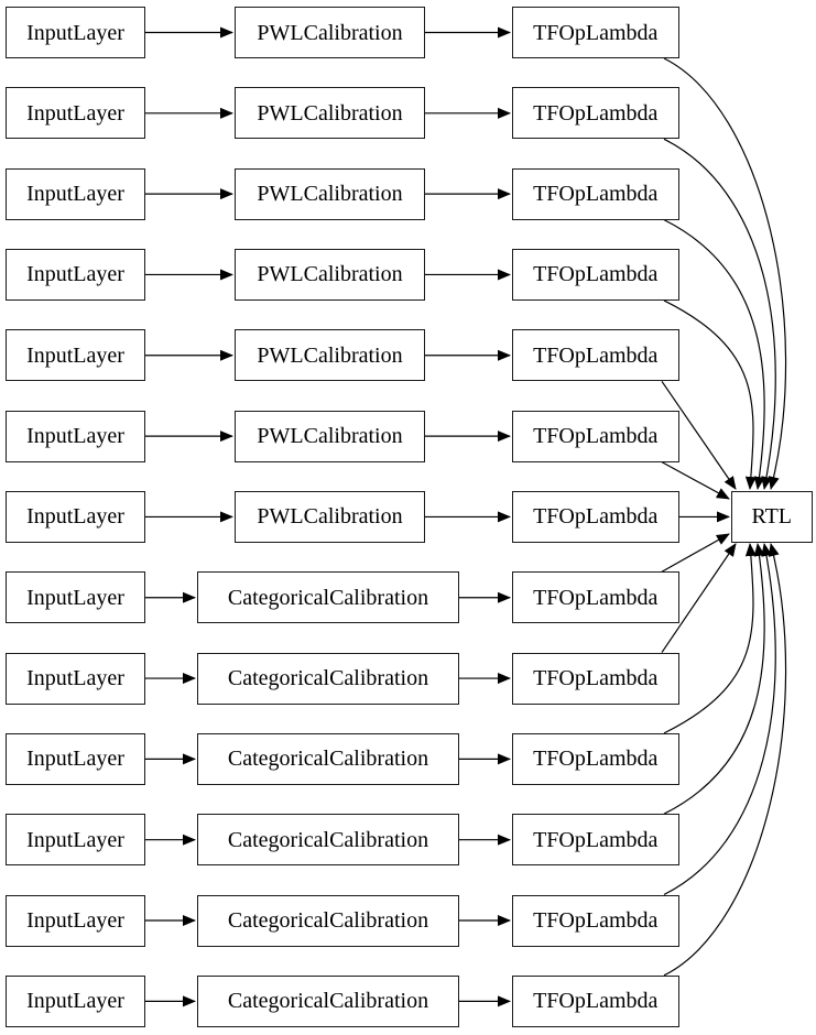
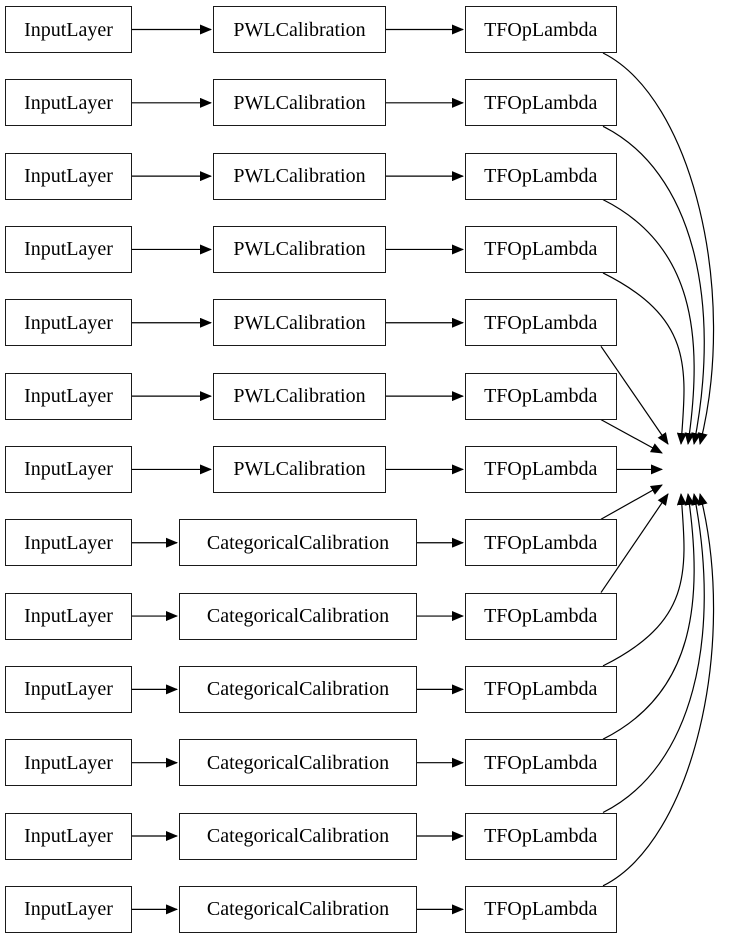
  InputLayer
  PWLCalibration
  TFOpLambda
  InputLayer
  PWLCalibration
  TFOpLambda
  InputLayer
  PWLCalibration
  TFOpLambda
  InputLayer
  PWLCalibration
  TFOpLambda
  InputLayer
  PWLCalibration
  TFOpLambda
  InputLayer
  PWLCalibration
  TFOpLambda
  InputLayer
  PWLCalibration
  TFOpLambda
  InputLayer
  CategoricalCalibration
  TFOpLambda
  InputLayer
  CategoricalCalibration
  TFOpLambda
  InputLayer
  CategoricalCalibration
  TFOpLambda
  InputLayer
  CategoricalCalibration
  TFOpLambda
  InputLayer
  CategoricalCalibration
  TFOpLambda
  InputLayer
  CategoricalCalibration
  TFOpLambda
- RTL
